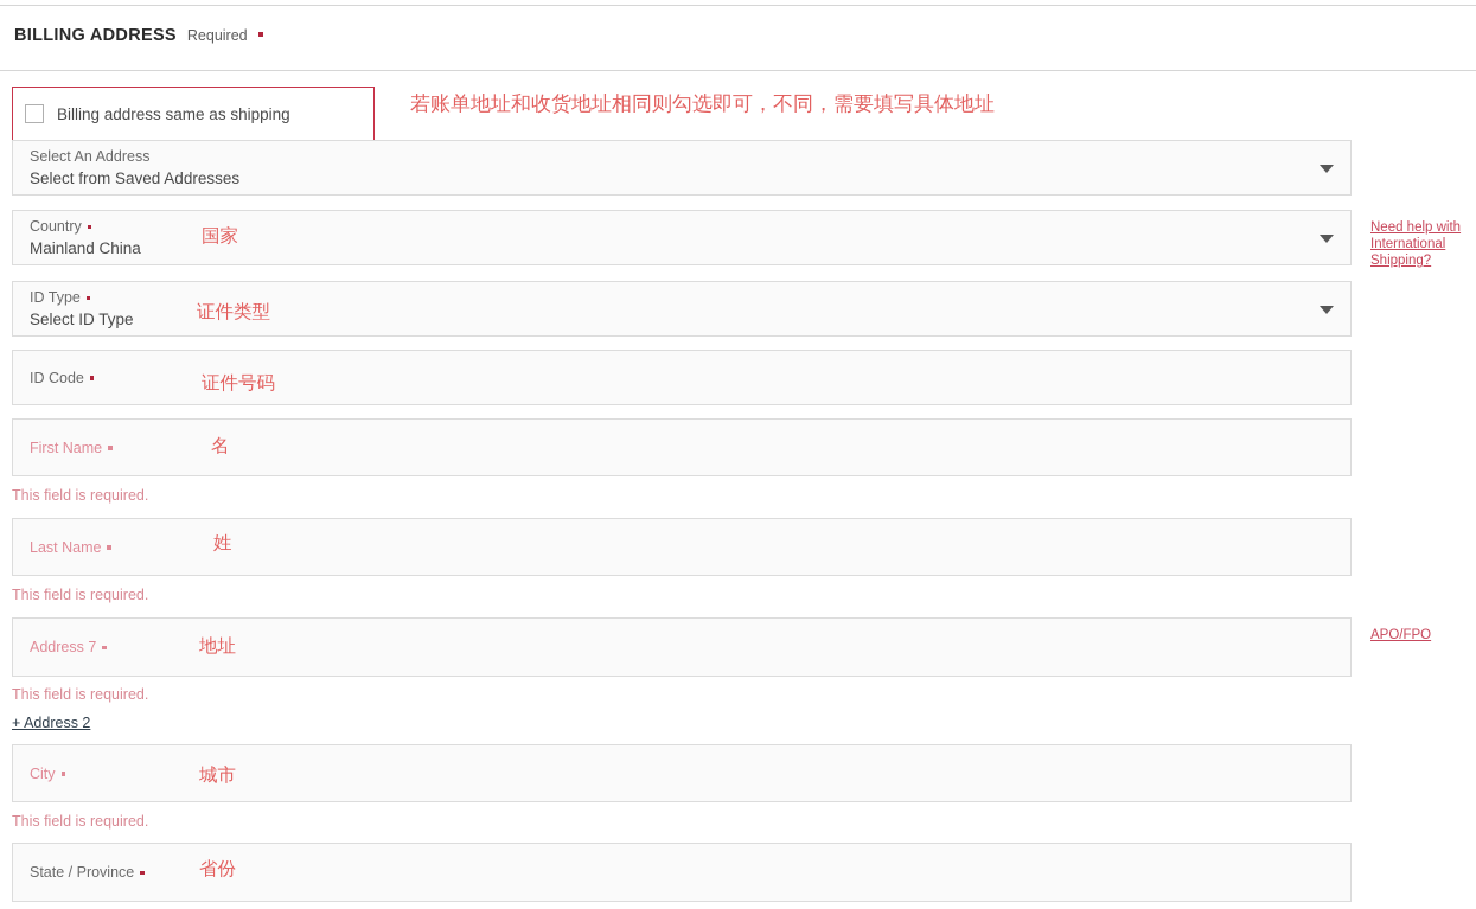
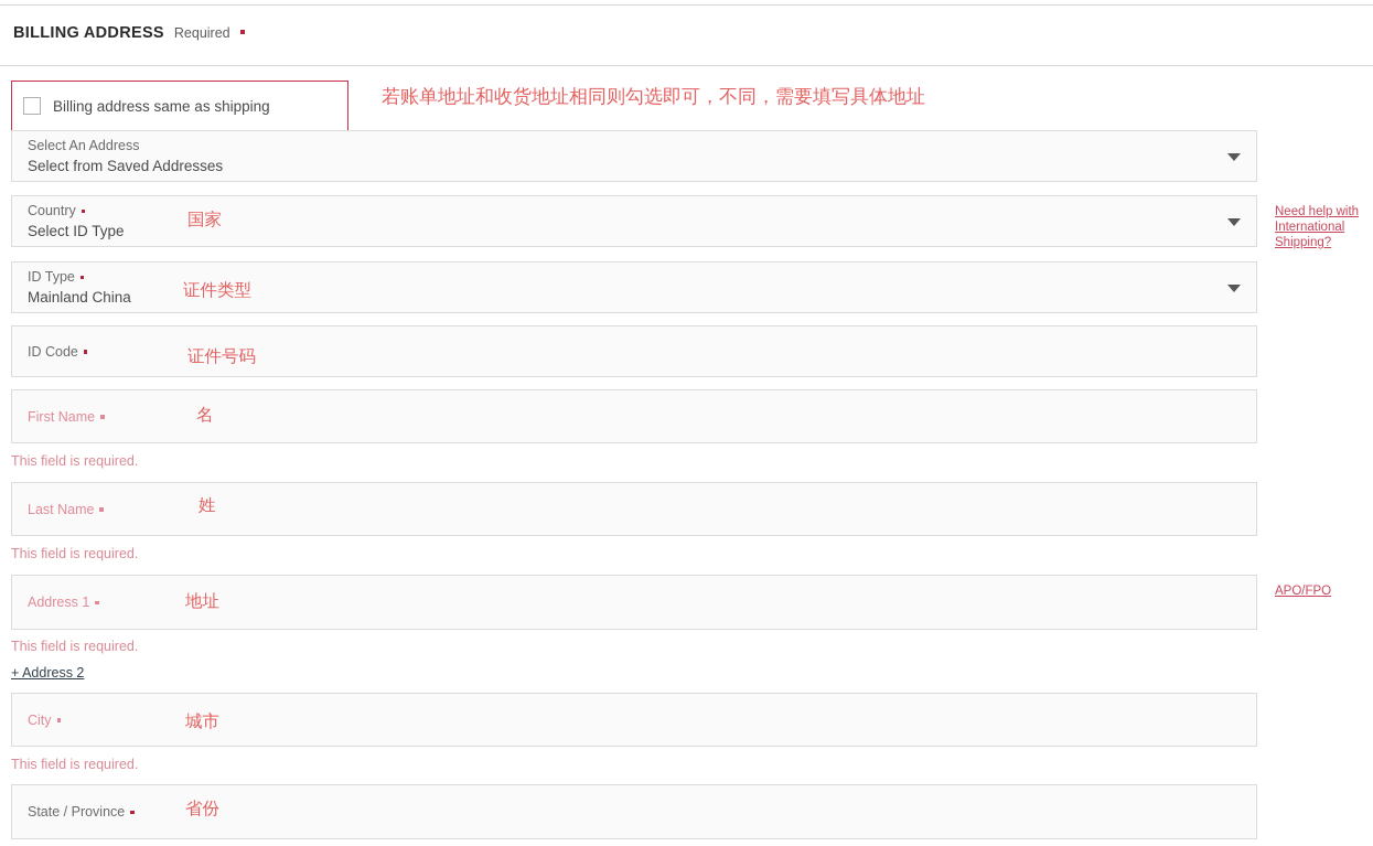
  BILLING ADDRESS
  Required
  Billing address same as shipping
  若账单地址和收货地址相同则勾选即可，不同，需要填写具体地址
  Select An Address
  Select from Saved Addresses
  Country
- Mainland China
+ Select ID Type
  国家
  ID Type
- Select ID Type
+ Mainland China
  证件类型
  ID Code
  证件号码
  First Name
  名
  This field is required.
  Last Name
  姓
  This field is required.
- Address 7
+ Address 1
  地址
  This field is required.
  City
  城市
  This field is required.
  State / Province
  省份
  + Address 2
  Need help with International Shipping?
  APO/FPO
